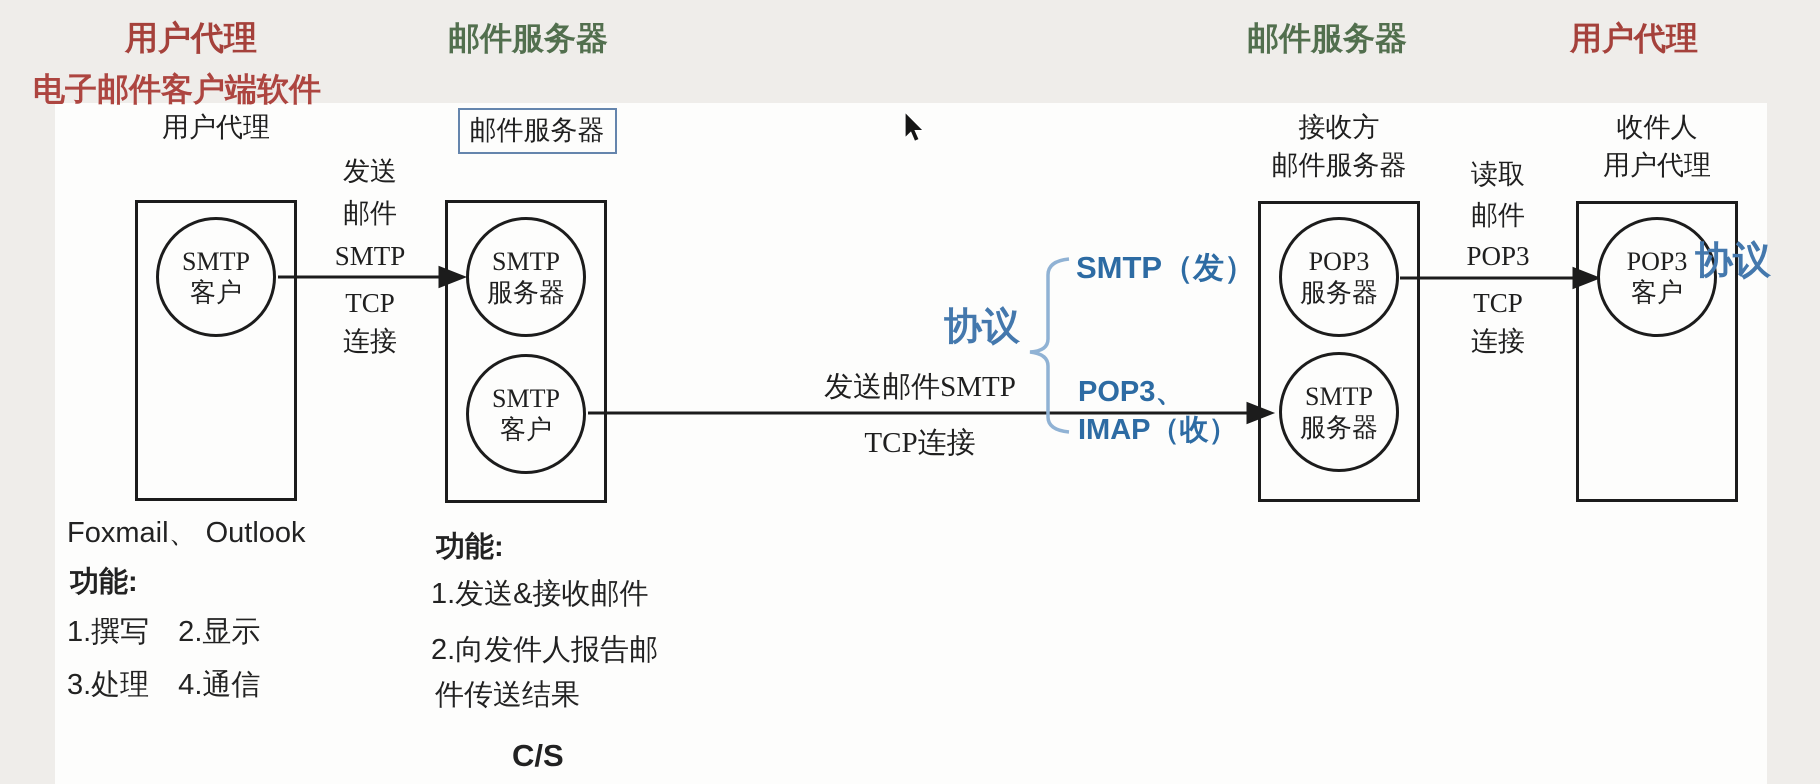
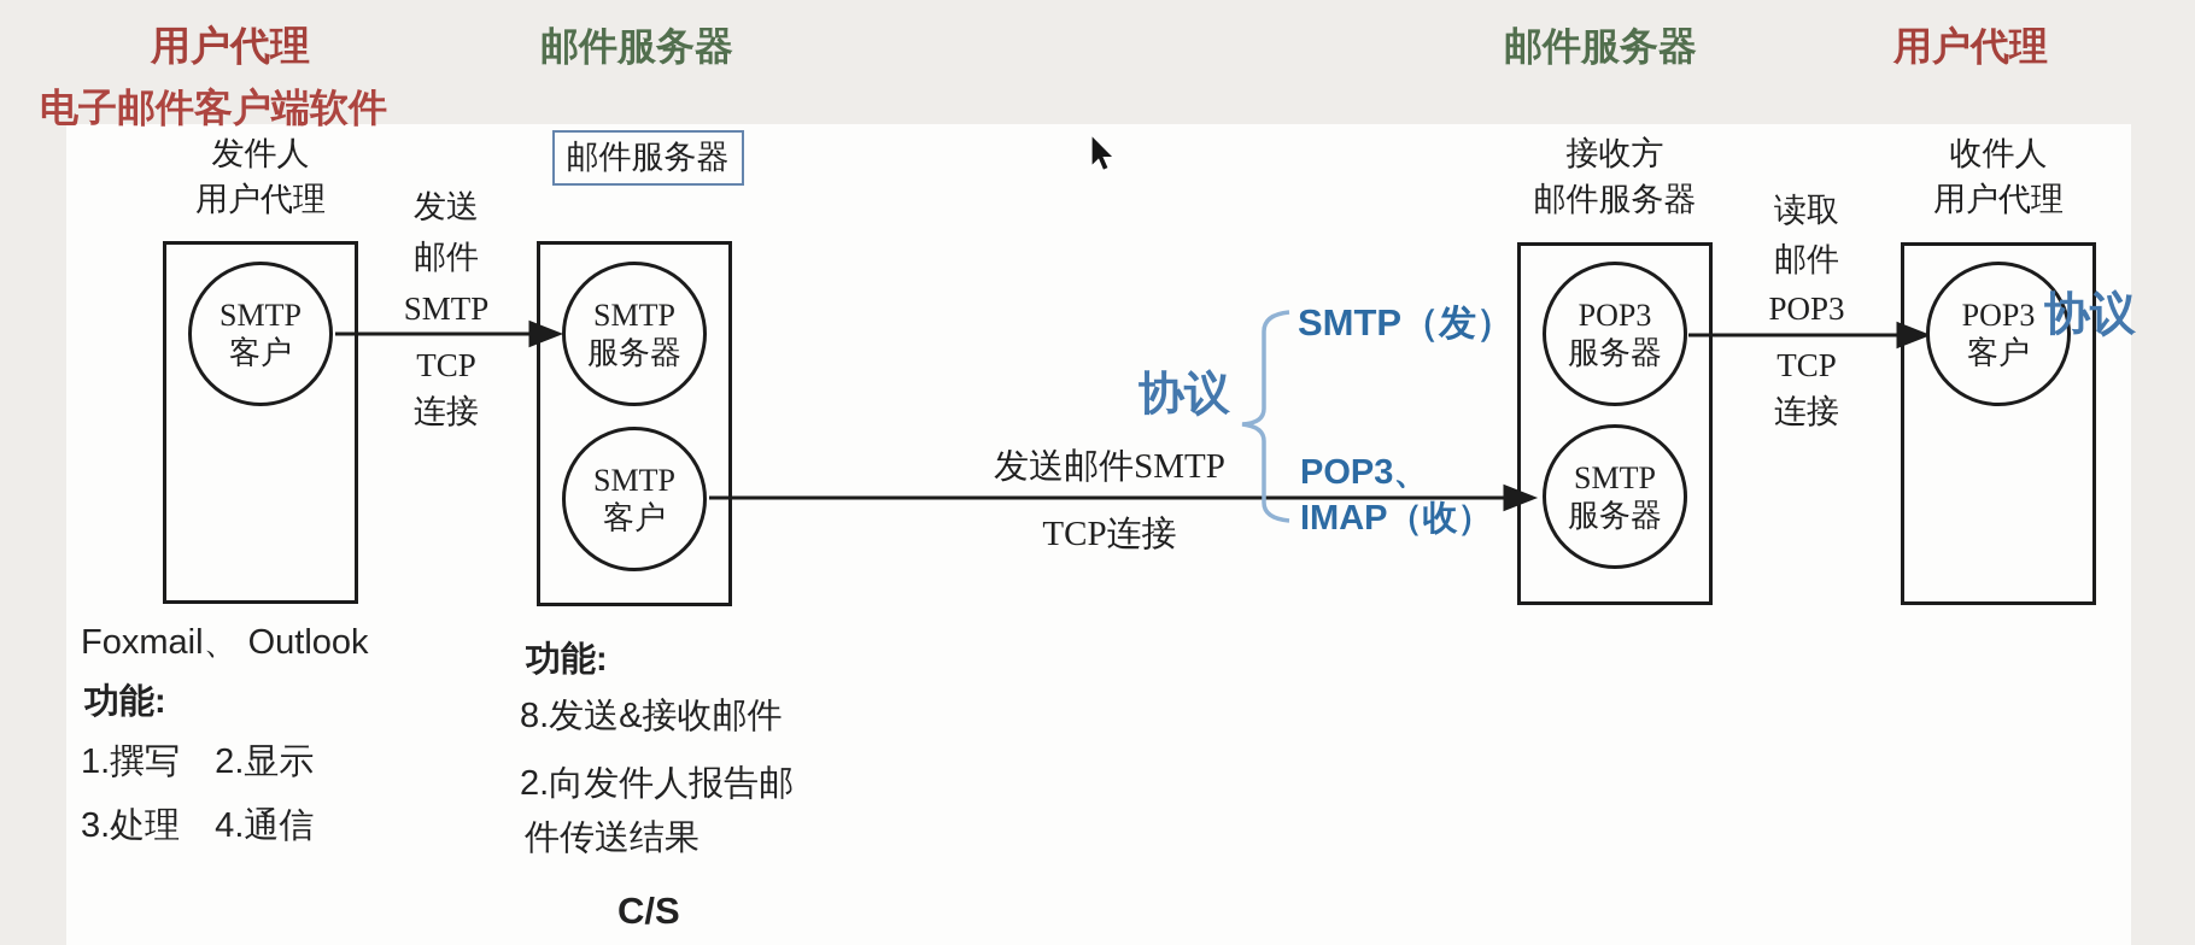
  用户代理
  邮件服务器
  邮件服务器
  用户代理
  电子邮件客户端软件
+ 发件人
  用户代理
  邮件服务器
  接收方
  邮件服务器
  收件人
  用户代理
  SMTP
  客户
  SMTP
  服务器
  SMTP
  客户
  POP3
  服务器
  SMTP
  服务器
  POP3
  客户
  发送
  邮件
  SMTP
  TCP
  连接
  读取
  邮件
  POP3
  TCP
  连接
  发送邮件SMTP
  TCP连接
  协议
  SMTP（发）
  POP3、
  IMAP（收）
  协议
  Foxmail、 Outlook
  功能:
  1.撰写 2.显示
  3.处理 4.通信
  功能:
- 1.发送&接收邮件
+ 8.发送&接收邮件
  2.向发件人报告邮
  件传送结果
  C/S
